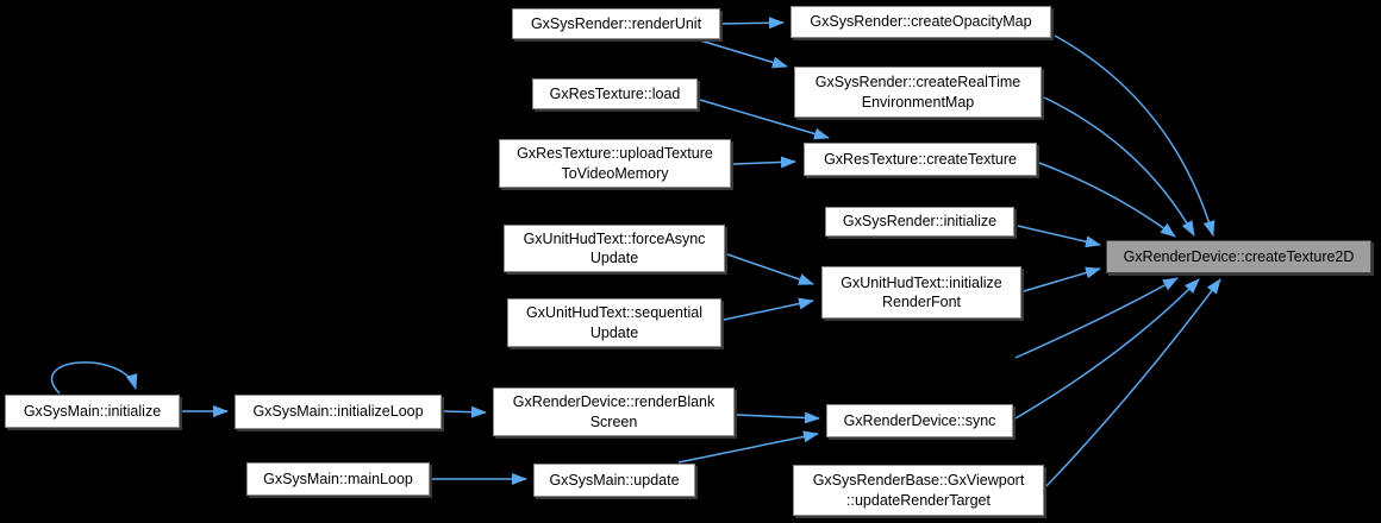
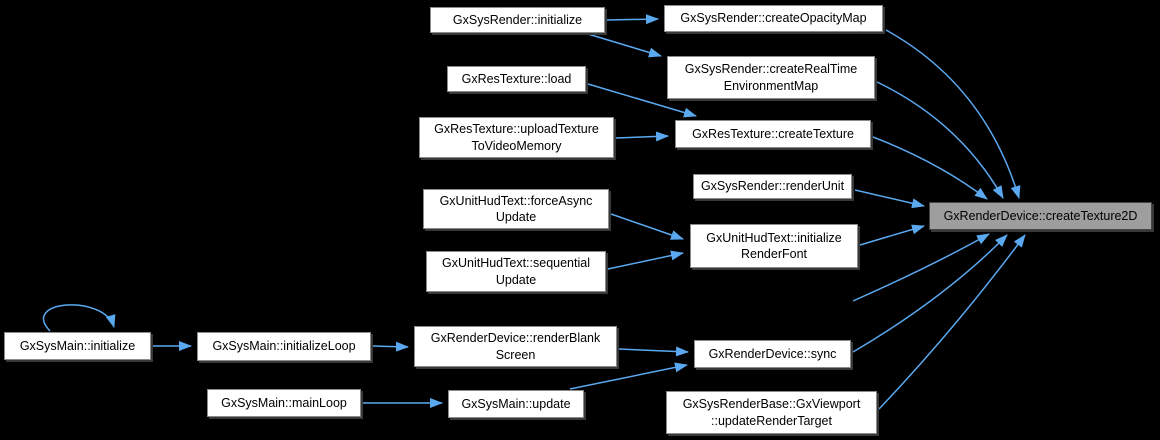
  GxSysMain::initialize
  GxSysMain::initializeLoop
  GxSysMain::mainLoop
  GxRenderDevice::renderBlank
  Screen
  GxSysMain::update
- GxSysRender::renderUnit
+ GxSysRender::initialize
  GxResTexture::load
  GxResTexture::uploadTexture
  ToVideoMemory
  GxUnitHudText::forceAsync
  Update
  GxUnitHudText::sequential
  Update
  GxSysRender::createOpacityMap
  GxSysRender::createRealTime
  EnvironmentMap
  GxResTexture::createTexture
- GxSysRender::initialize
+ GxSysRender::renderUnit
  GxUnitHudText::initialize
  RenderFont
  GxRenderDevice::sync
  GxSysRenderBase::GxViewport
  ::updateRenderTarget
  GxRenderDevice::createTexture2D
